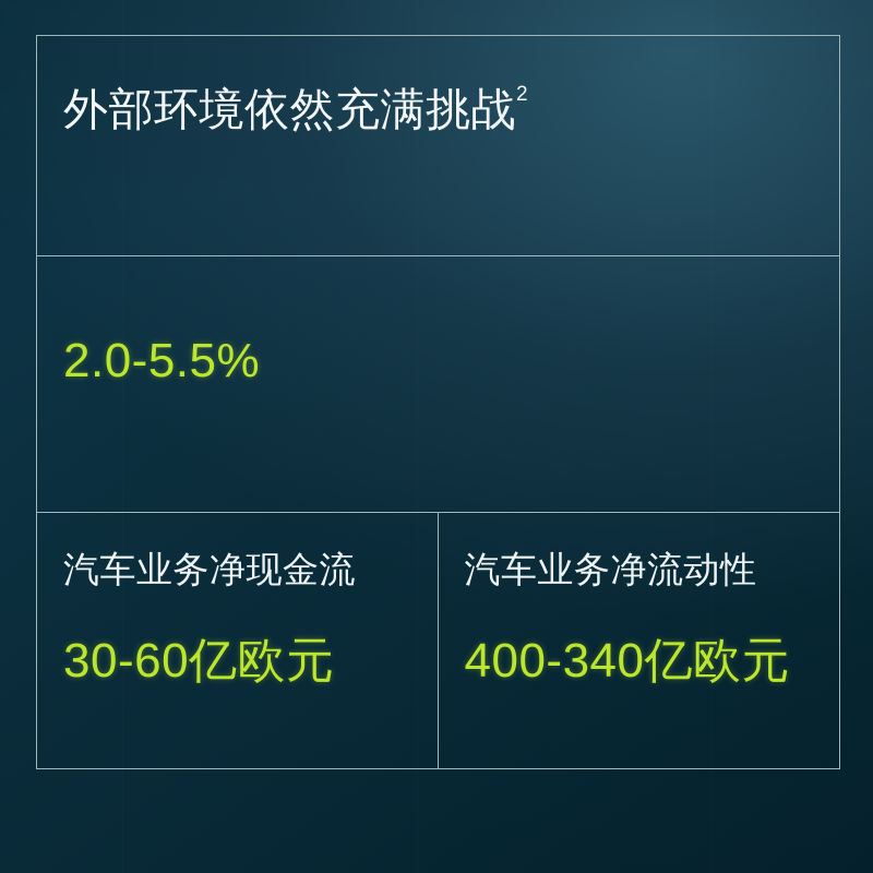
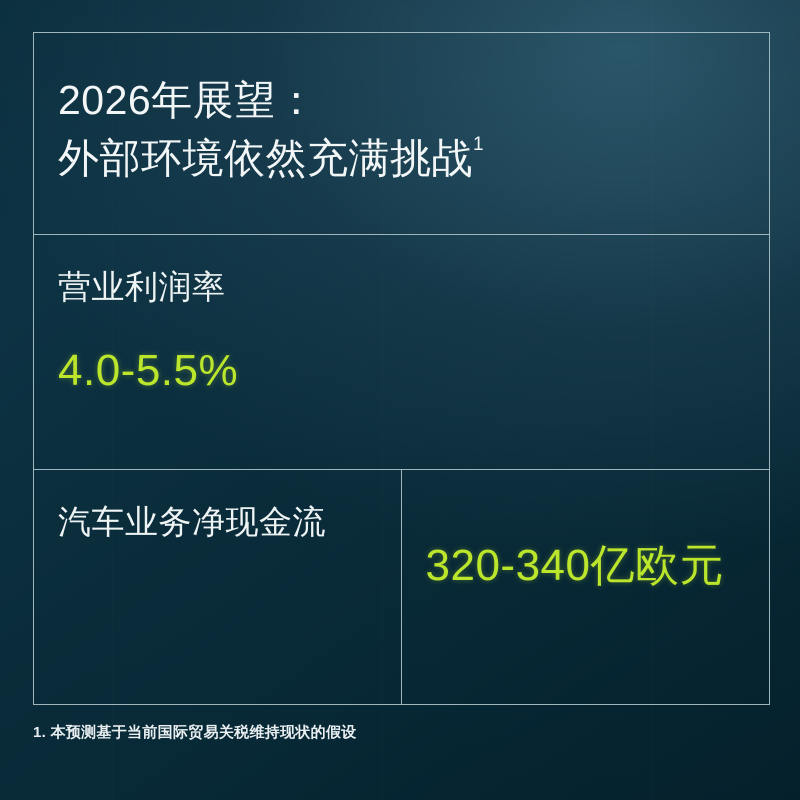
+ 2026年展望：
- 外部环境依然充满挑战2
+ 外部环境依然充满挑战1
+ 营业利润率
- 2.0-5.5%
+ 4.0-5.5%
  汽车业务净现金流
- 30-60亿欧元
- 汽车业务净流动性
- 400-340亿欧元
+ 320-340亿欧元
+ 1. 本预测基于当前国际贸易关税维持现状的假设
